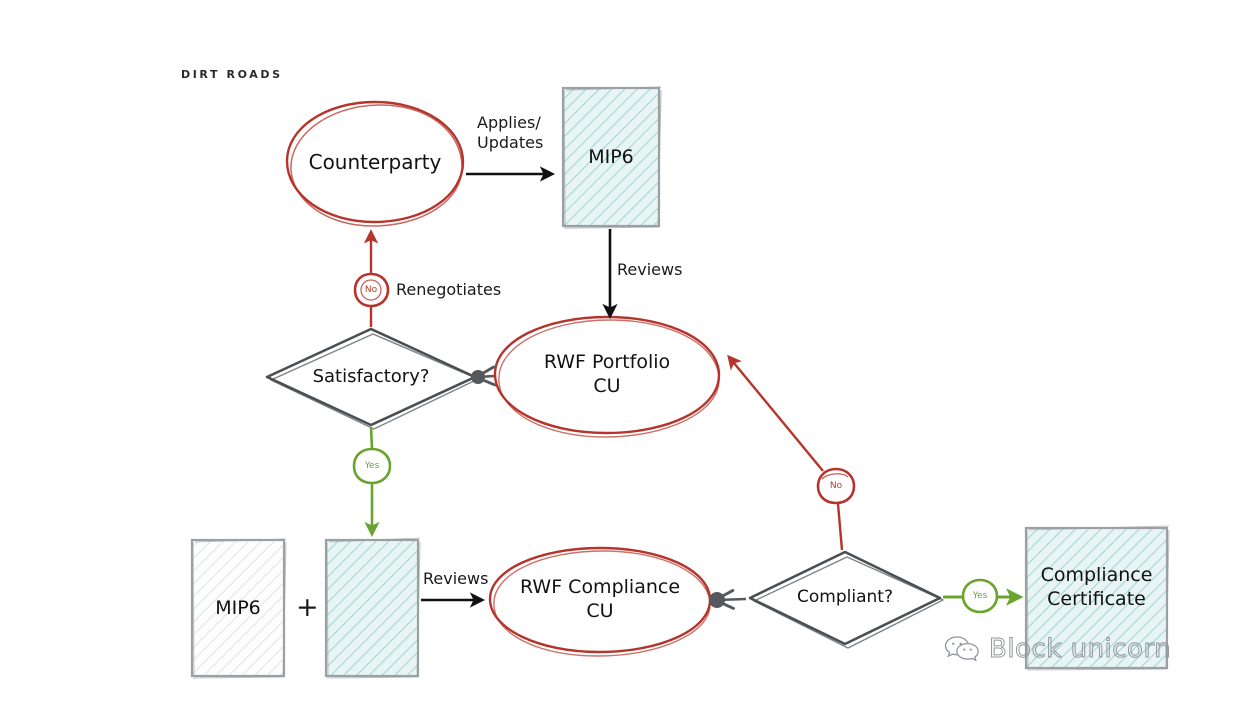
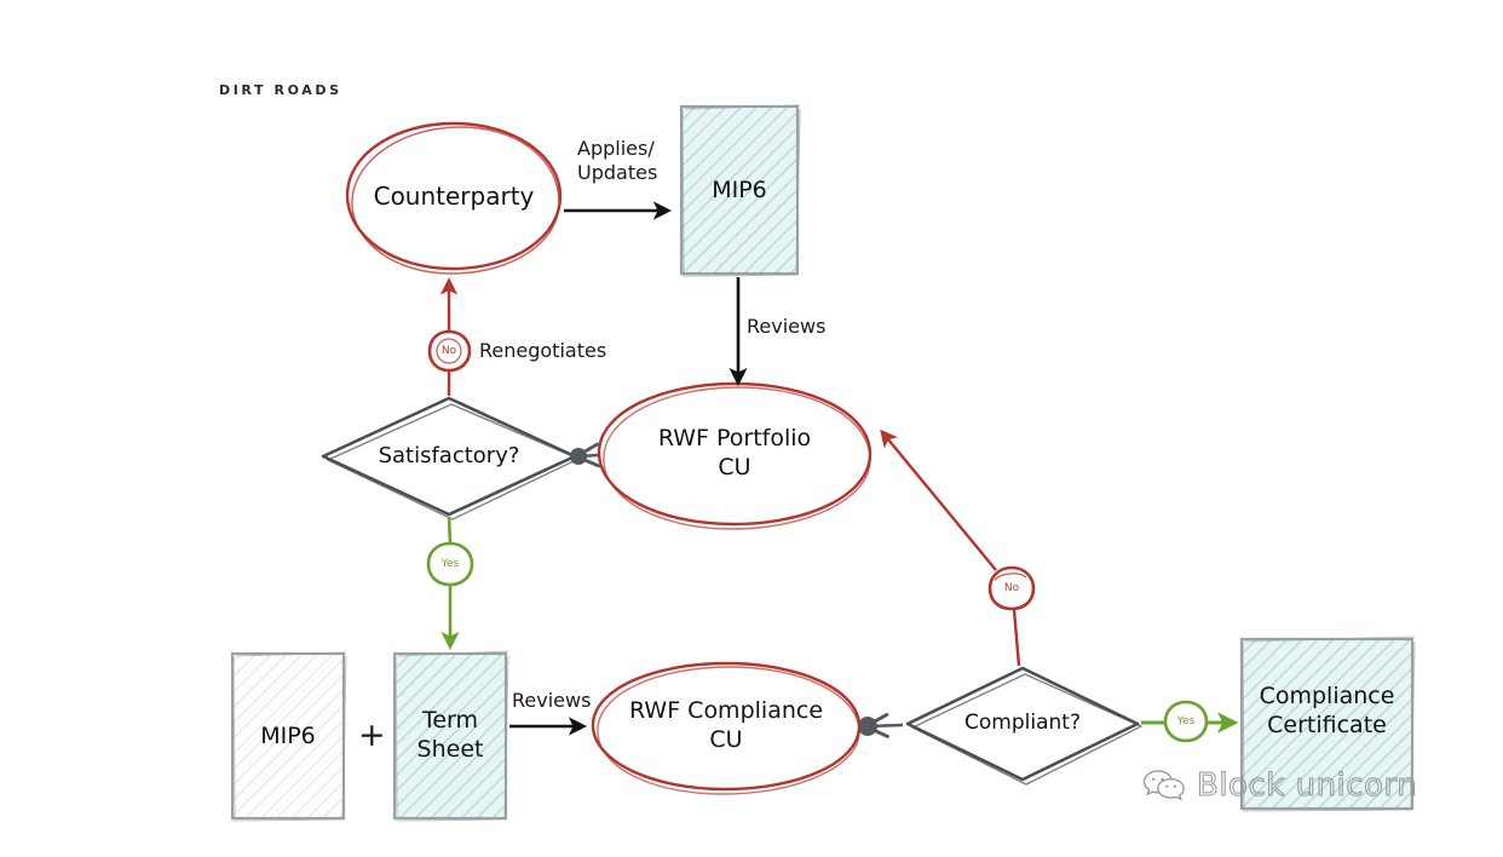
  DIRT ROADS
  Counterparty
  MIP6
  RWF Portfolio
  CU
  Satisfactory?
  MIP6
+ Term
+ Sheet
  RWF Compliance
  CU
  Compliant?
  Compliance
  Certificate
  +
  Applies/
  Updates
  Reviews
  Renegotiates
  Reviews
  No
  Yes
  No
  Yes
  Block unicorn
